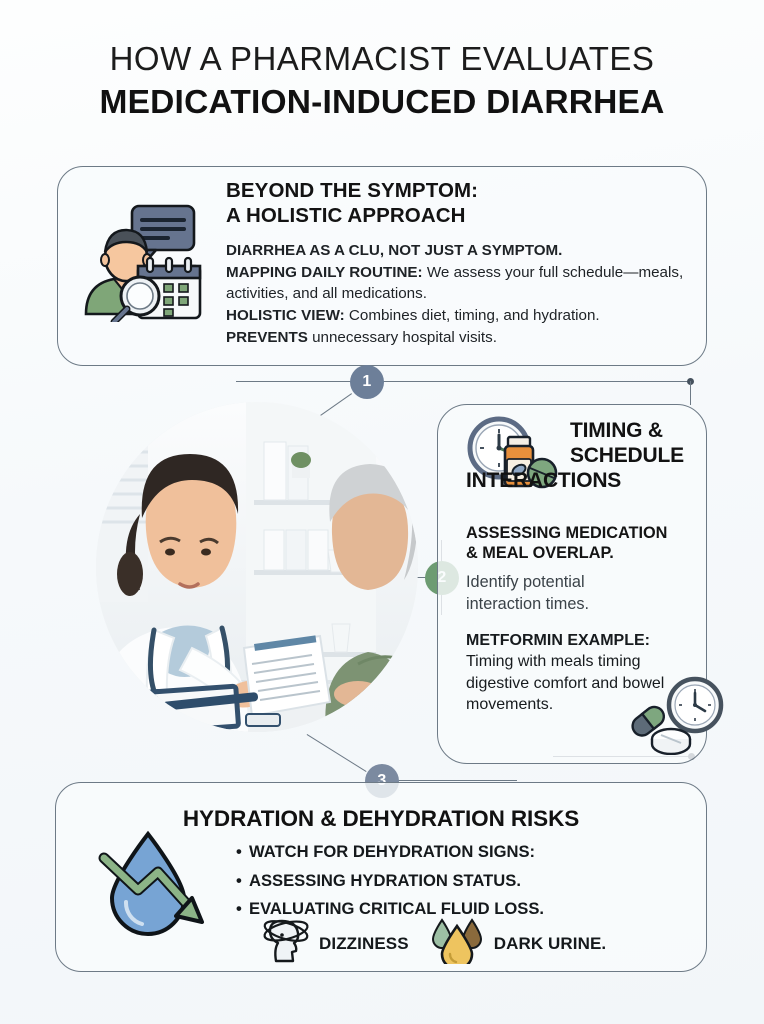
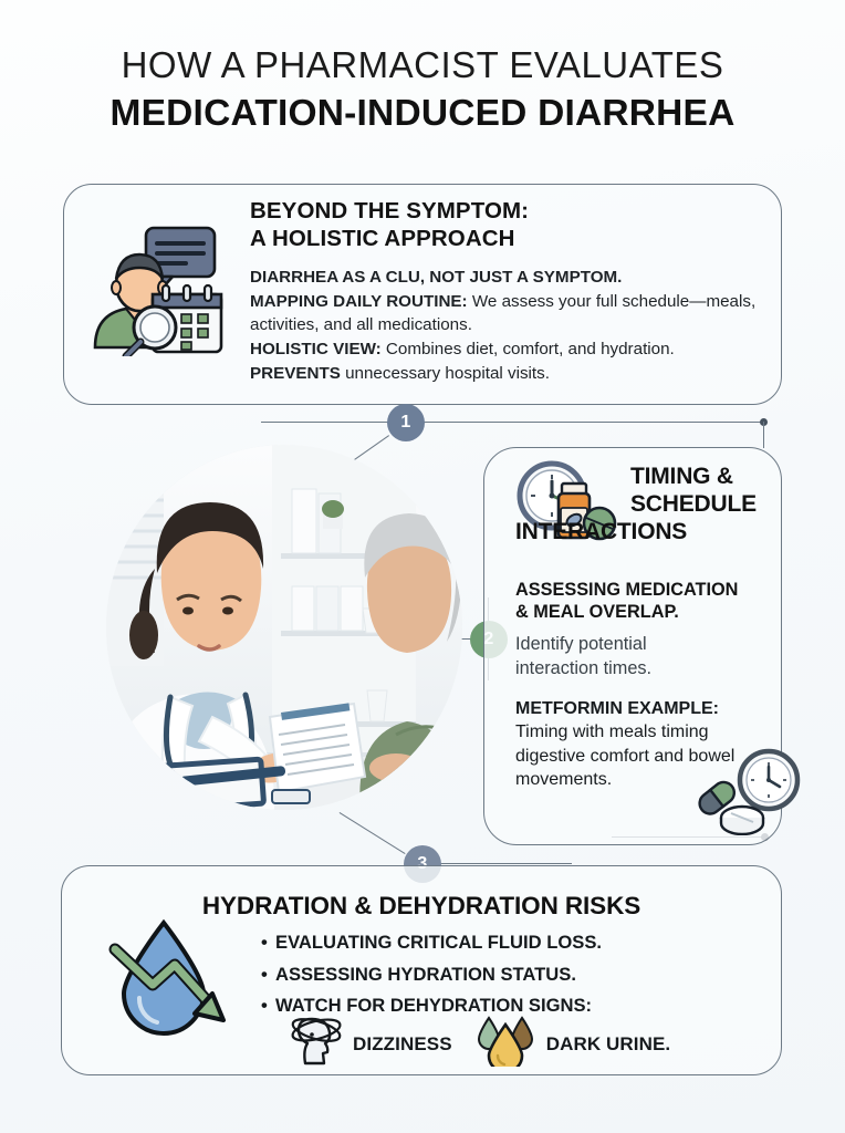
  HOW A PHARMACIST EVALUATES
  MEDICATION-INDUCED DIARRHEA
  BEYOND THE SYMPTOM:
  A HOLISTIC APPROACH
  DIARRHEA AS A CLU, NOT JUST A SYMPTOM.
  MAPPING DAILY ROUTINE: We assess your full schedule—meals, activities, and all medications.
- HOLISTIC VIEW: Combines diet, timing, and hydration.
+ HOLISTIC VIEW: Combines diet, comfort, and hydration.
  PREVENTS unnecessary hospital visits.
  1
  2
  3
  TIMING &
  SCHEDULE
  INTERACTIONS
  ASSESSING MEDICATION
  & MEAL OVERLAP.
  Identify potential
  interaction times.
  METFORMIN EXAMPLE: Timing with meals timing digestive comfort and bowel movements.
  HYDRATION & DEHYDRATION RISKS
- • WATCH FOR DEHYDRATION SIGNS:
+ • EVALUATING CRITICAL FLUID LOSS.
  • ASSESSING HYDRATION STATUS.
- • EVALUATING CRITICAL FLUID LOSS.
+ • WATCH FOR DEHYDRATION SIGNS:
  DIZZINESS
  DARK URINE.
